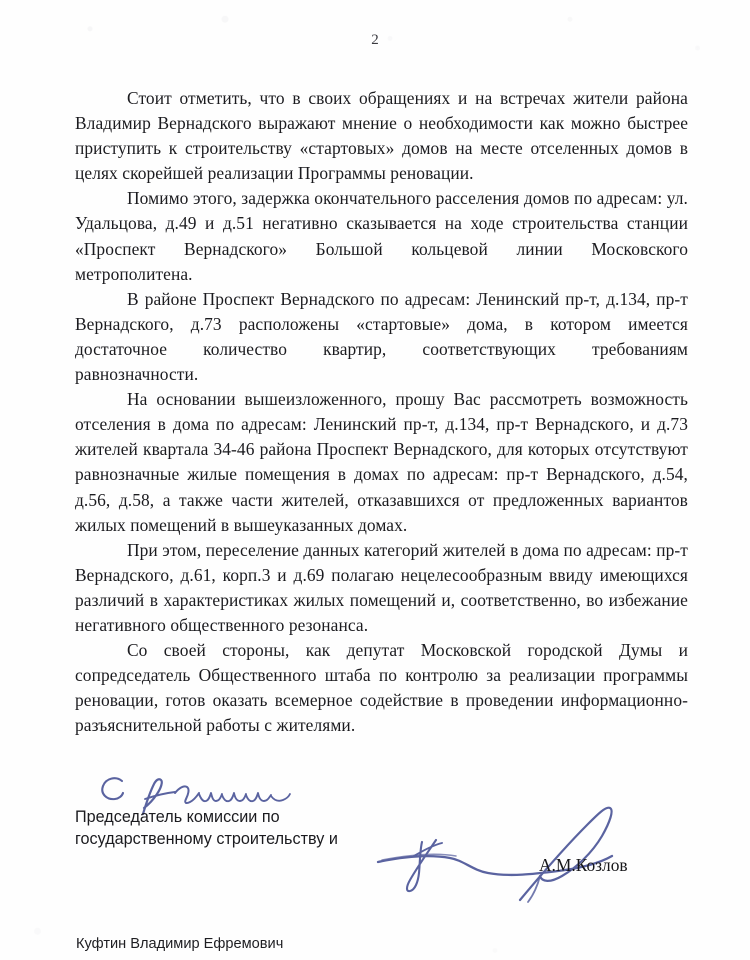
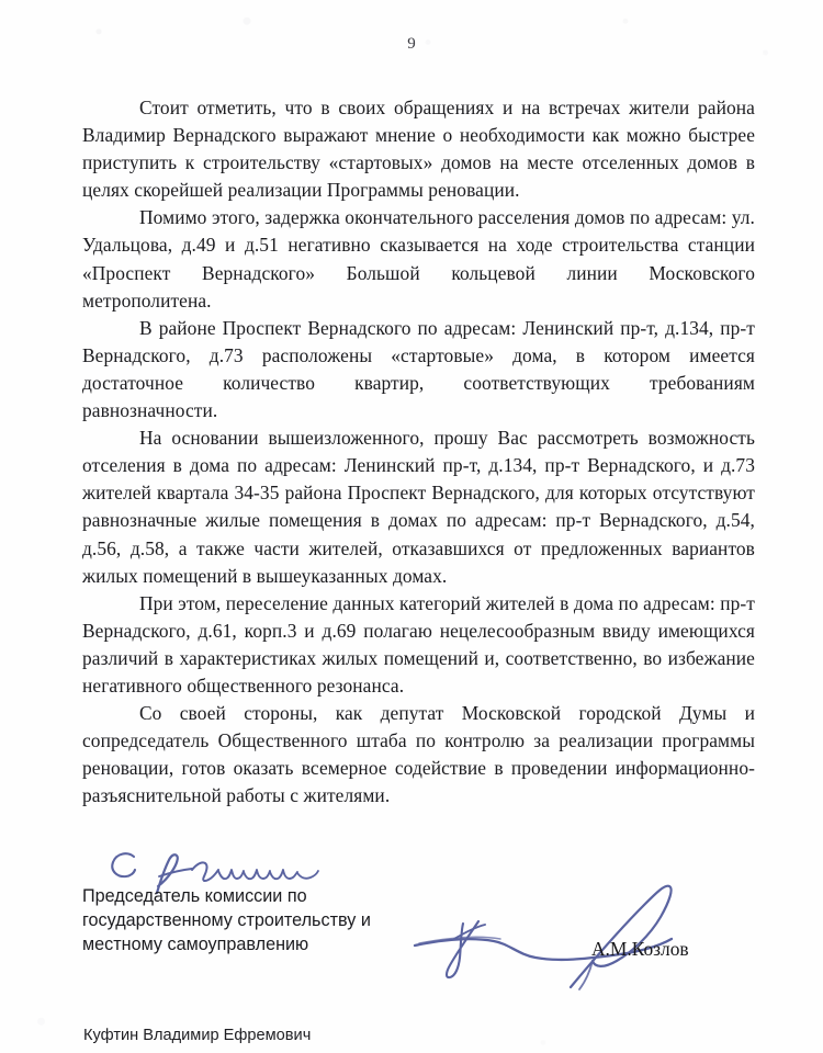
- 2
+ 9
  Стоит отметить, что в своих обращениях и на встречах жители района Владимир Вернадского выражают мнение о необходимости как можно быстрее приступить к строительству «стартовых» домов на месте отселенных домов в целях скорейшей реализации Программы реновации.
  Помимо этого, задержка окончательного расселения домов по адресам: ул. Удальцова, д.49 и д.51 негативно сказывается на ходе строительства станции «Проспект Вернадского» Большой кольцевой линии Московского метрополитена.
  В районе Проспект Вернадского по адресам: Ленинский пр-т, д.134, пр-т Вернадского, д.73 расположены «стартовые» дома, в котором имеется достаточное количество квартир, соответствующих требованиям равнозначности.
- На основании вышеизложенного, прошу Вас рассмотреть возможность отселения в дома по адресам: Ленинский пр-т, д.134, пр-т Вернадского, и д.73 жителей квартала 34-46 района Проспект Вернадского, для которых отсутствуют равнозначные жилые помещения в домах по адресам: пр-т Вернадского, д.54, д.56, д.58, а также части жителей, отказавшихся от предложенных вариантов жилых помещений в вышеуказанных домах.
+ На основании вышеизложенного, прошу Вас рассмотреть возможность отселения в дома по адресам: Ленинский пр-т, д.134, пр-т Вернадского, и д.73 жителей квартала 34-35 района Проспект Вернадского, для которых отсутствуют равнозначные жилые помещения в домах по адресам: пр-т Вернадского, д.54, д.56, д.58, а также части жителей, отказавшихся от предложенных вариантов жилых помещений в вышеуказанных домах.
  При этом, переселение данных категорий жителей в дома по адресам: пр-т Вернадского, д.61, корп.3 и д.69 полагаю нецелесообразным ввиду имеющихся различий в характеристиках жилых помещений и, соответственно, во избежание негативного общественного резонанса.
  Со своей стороны, как депутат Московской городской Думы и сопредседатель Общественного штаба по контролю за реализации программы реновации, готов оказать всемерное содействие в проведении информационно-разъяснительной работы с жителями.
  Председатель комиссии по
  государственному строительству и
+ местному самоуправлению
  А.М.Козлов
  Куфтин Владимир Ефремович
